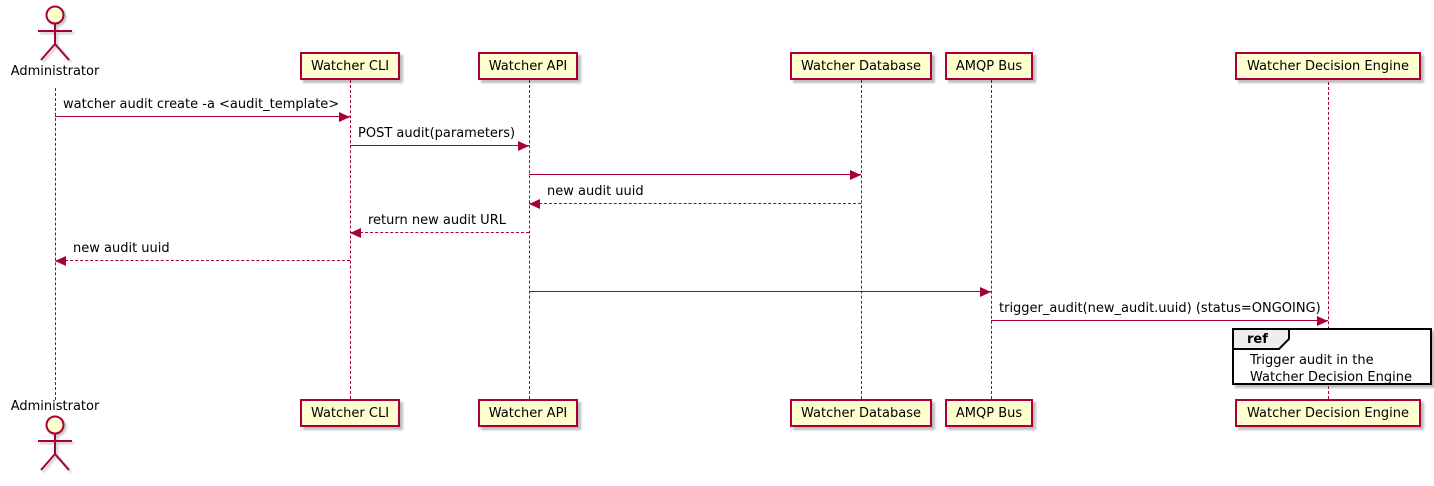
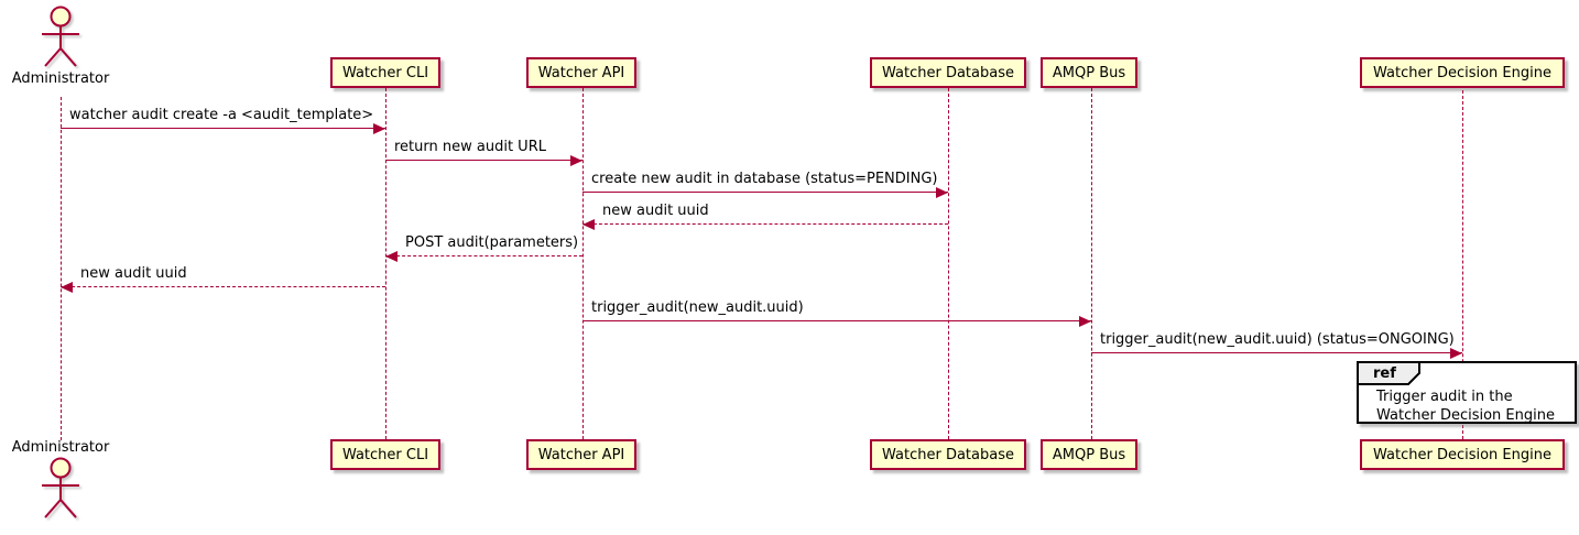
  Administrator
  Administrator
  Watcher CLI
  Watcher API
  Watcher Database
  AMQP Bus
  Watcher Decision Engine
  Watcher CLI
  Watcher API
  Watcher Database
  AMQP Bus
  Watcher Decision Engine
  watcher audit create -a <audit_template>
- POST audit(parameters)
+ return new audit URL
+ create new audit in database (status=PENDING)
  new audit uuid
- return new audit URL
+ POST audit(parameters)
  new audit uuid
+ trigger_audit(new_audit.uuid)
  trigger_audit(new_audit.uuid) (status=ONGOING)
  ref
  Trigger audit in the
  Watcher Decision Engine
